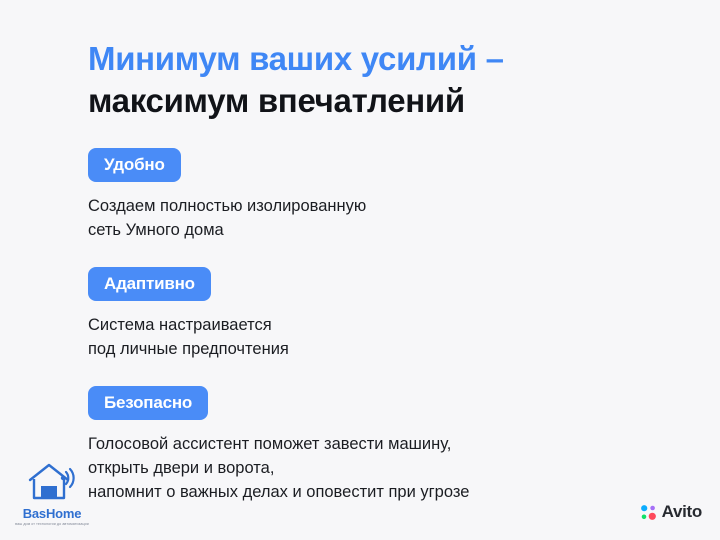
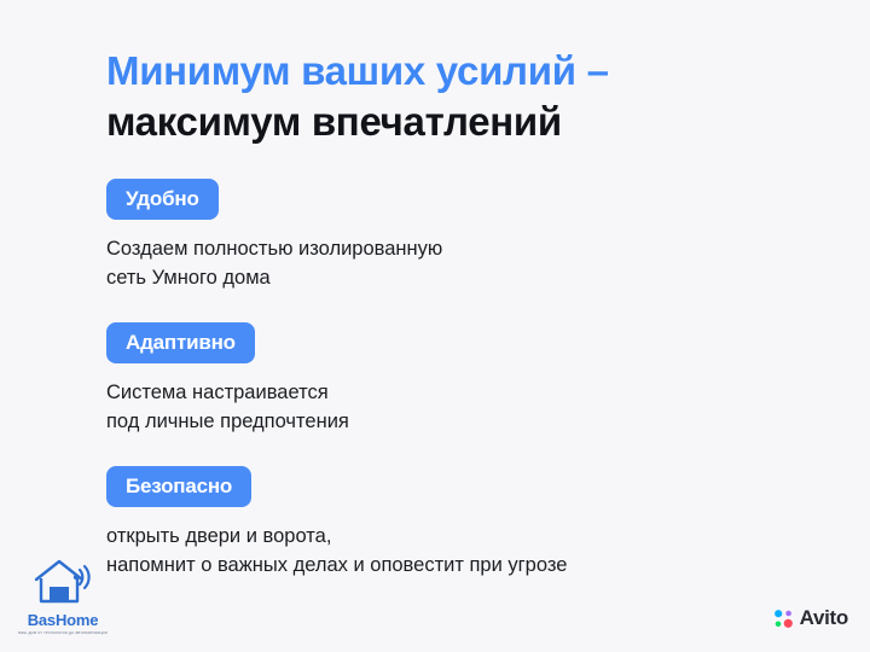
  Минимум ваших усилий –
  максимум впечатлений
  Удобно
  Создаем полностью изолированную
  сеть Умного дома
  Адаптивно
  Система настраивается
  под личные предпочтения
  Безопасно
- Голосовой ассистент поможет завести машину,
  открыть двери и ворота,
  напомнит о важных делах и оповестит при угрозе
  BasHome
  Avito
